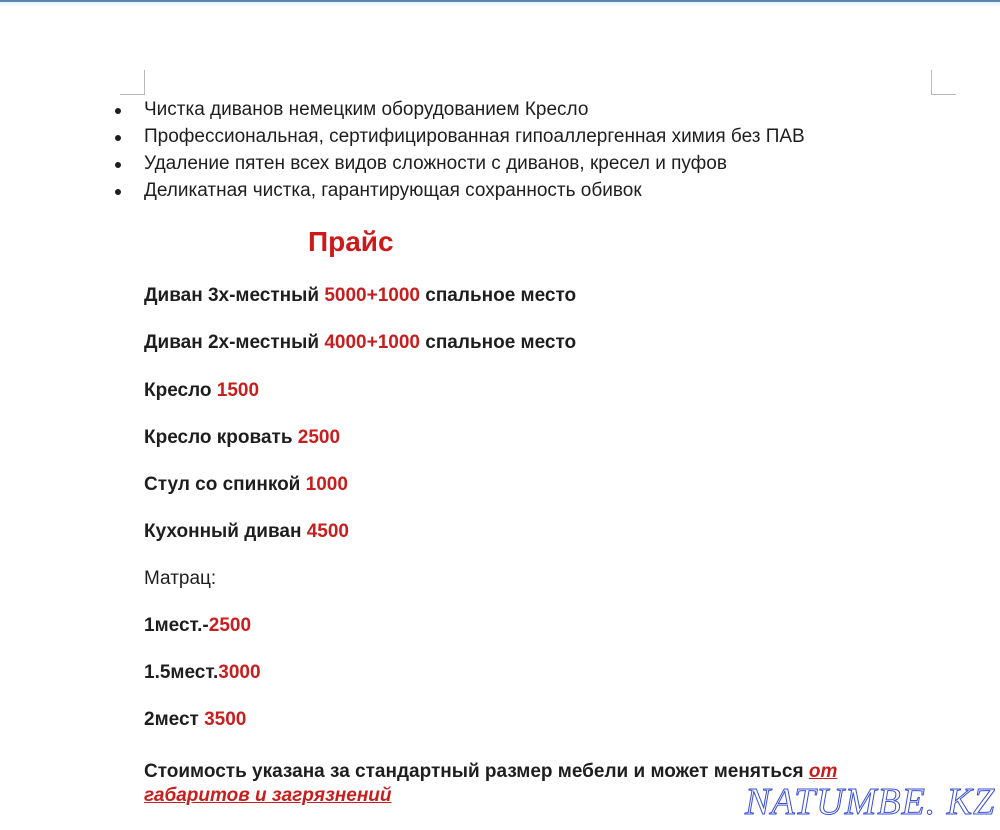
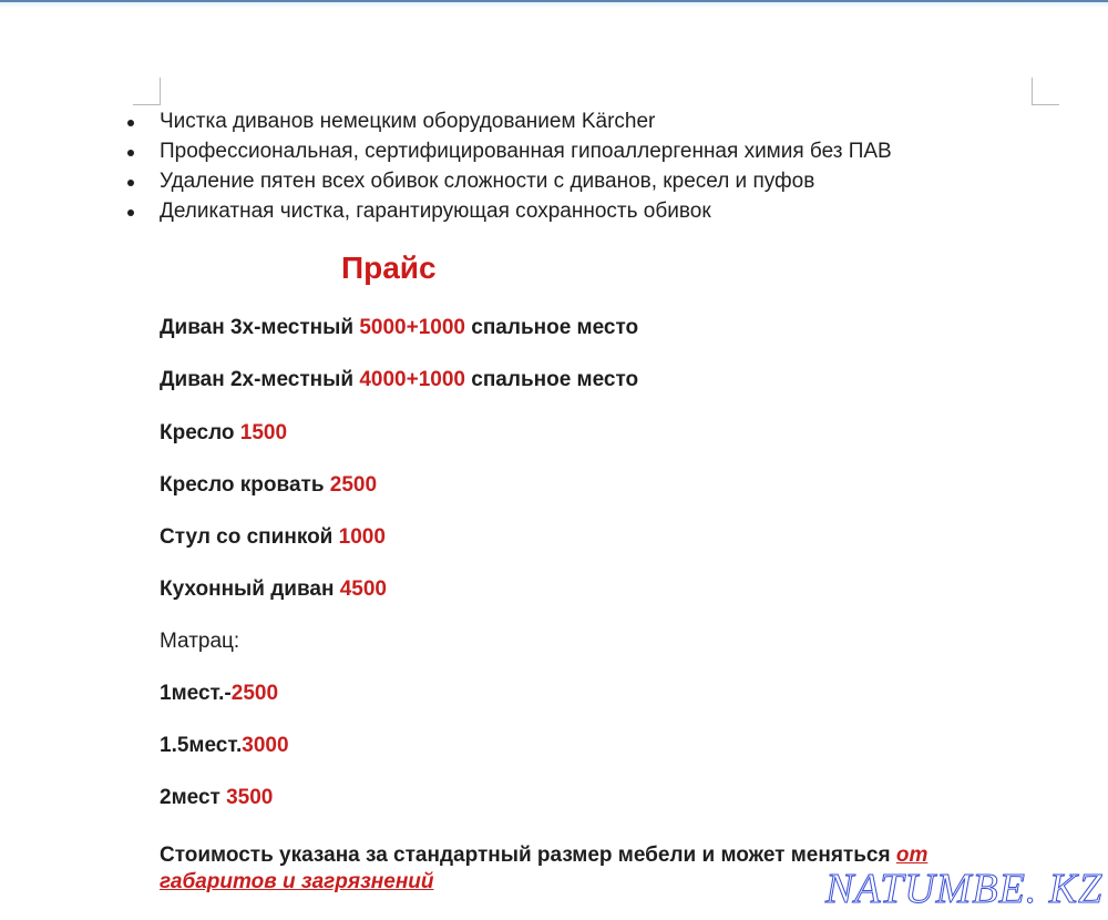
- Чистка диванов немецким оборудованием Кресло
+ Чистка диванов немецким оборудованием Kärcher
  Профессиональная, сертифицированная гипоаллергенная химия без ПАВ
- Удаление пятен всех видов сложности с диванов, кресел и пуфов
+ Удаление пятен всех обивок сложности с диванов, кресел и пуфов
  Деликатная чистка, гарантирующая сохранность обивок
  Прайс
  Диван 3х-местный 5000+1000 спальное место
  Диван 2х-местный 4000+1000 спальное место
  Кресло 1500
  Кресло кровать 2500
  Стул со спинкой 1000
  Кухонный диван 4500
  Матрац:
  1мест.-2500
  1.5мест.3000
  2мест 3500
  Стоимость указана за стандартный размер мебели и может меняться от габаритов и загрязнений
  NATUMBE. KZ
